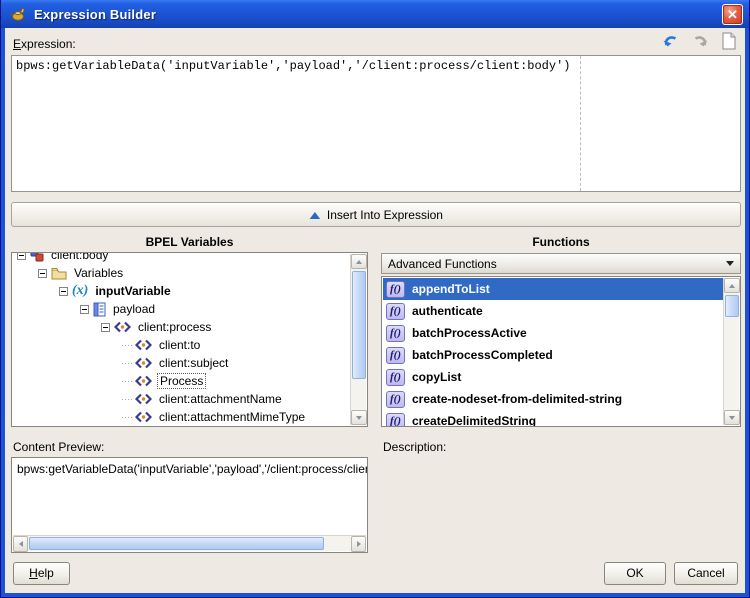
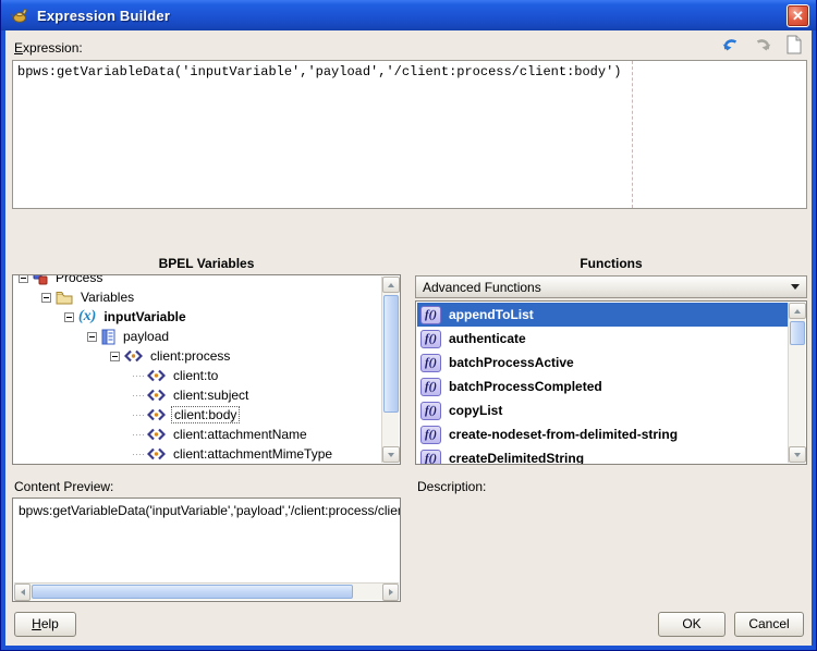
  Expression Builder
  ✕
  Expression:
  bpws:getVariableData('inputVariable','payload','/client:process/client:body')
- ▲
- Insert Into Expression
  BPEL Variables
  Functions
- client:body
+ Process
  Variables
  (x)
  inputVariable
  payload
  client:process
  client:to
  client:subject
- Process
+ client:body
  client:attachmentName
  client:attachmentMimeType
  Advanced Functions
  f()
  appendToList
  f()
  authenticate
  f()
  batchProcessActive
  f()
  batchProcessCompleted
  f()
  copyList
  f()
  create-nodeset-from-delimited-string
  f()
  createDelimitedString
  Content Preview:
  bpws:getVariableData('inputVariable','payload','/client:process/clie
  Description:
  Help
  OK
  Cancel
